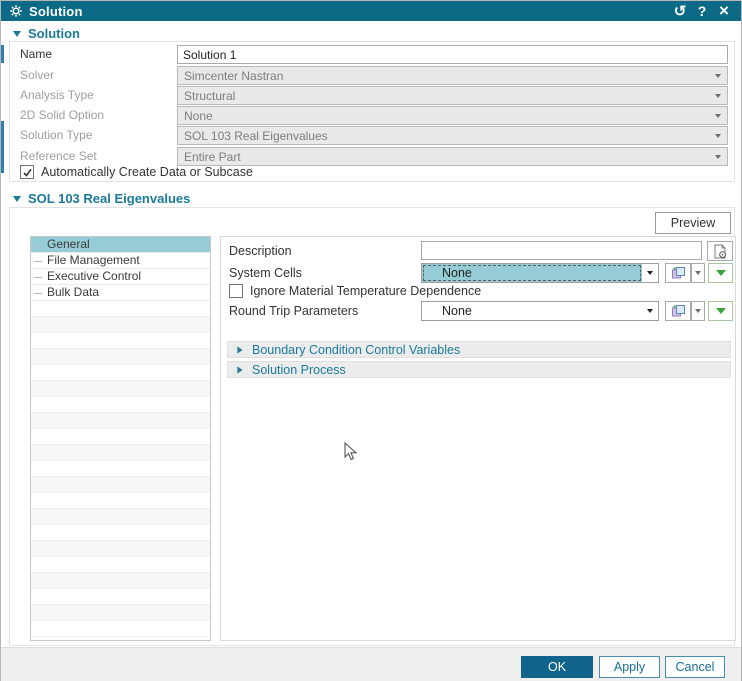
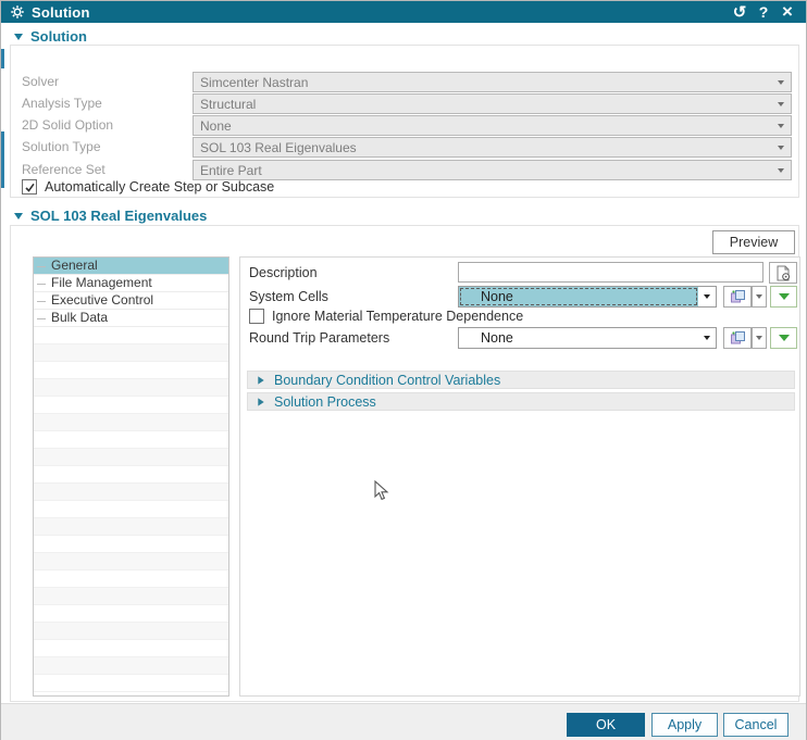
  Solution
  ↺
  ?
  ×
  Solution
- Name
- Solution 1
  Solver
  Simcenter Nastran
  Analysis Type
  Structural
  2D Solid Option
  None
  Solution Type
  SOL 103 Real Eigenvalues
  Reference Set
  Entire Part
- Automatically Create Data or Subcase
+ Automatically Create Step or Subcase
  SOL 103 Real Eigenvalues
  Preview
  General
  File Management
  Executive Control
  Bulk Data
  Description
  System Cells
  None
  Ignore Material Temperature Dependence
  Round Trip Parameters
  None
  Boundary Condition Control Variables
  Solution Process
  OK
  Apply
  Cancel
